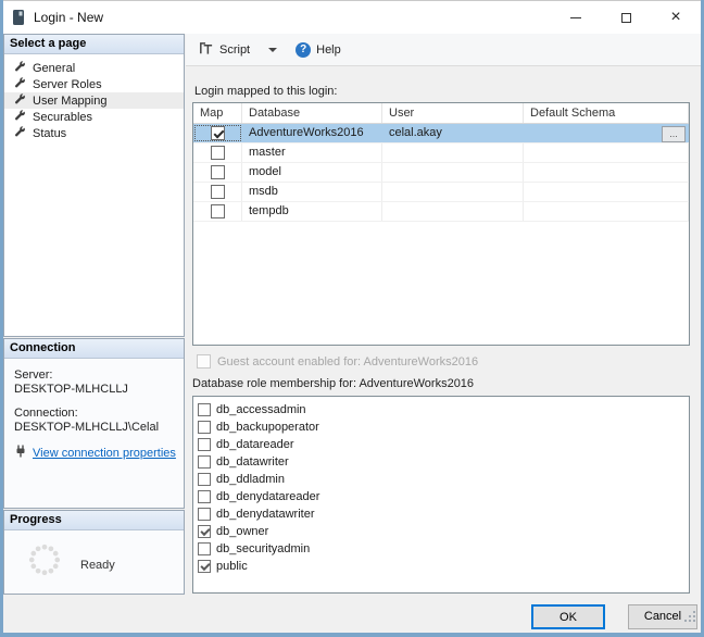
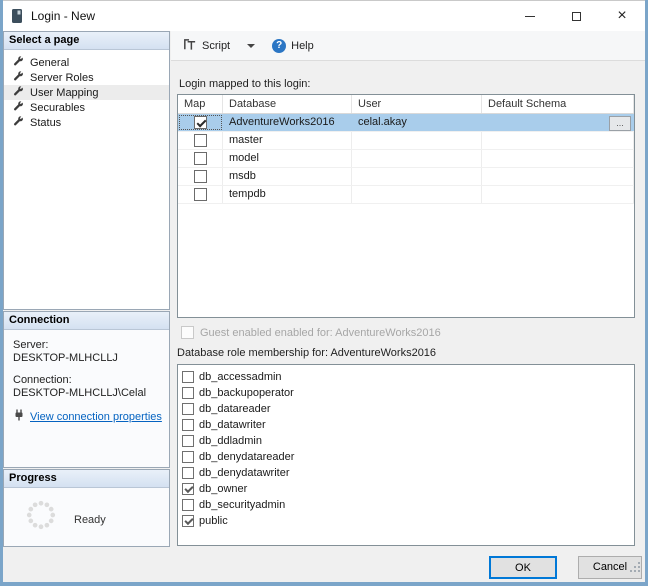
  Login - New
  ×
  Select a page
  General
  Server Roles
  User Mapping
  Securables
  Status
  Connection
  Server:
  DESKTOP-MLHCLLJ
  Connection:
  DESKTOP-MLHCLLJ\Celal
  View connection properties
  Progress
  Ready
  Script
  ?
  Help
  Login mapped to this login:
  Map
  Database
  User
  Default Schema
  AdventureWorks2016
  celal.akay
  ...
  master
  model
  msdb
  tempdb
- Guest account enabled for: AdventureWorks2016
+ Guest enabled enabled for: AdventureWorks2016
  Database role membership for: AdventureWorks2016
  db_accessadmin
  db_backupoperator
  db_datareader
  db_datawriter
  db_ddladmin
  db_denydatareader
  db_denydatawriter
  db_owner
  db_securityadmin
  public
  OK
  Cancel
